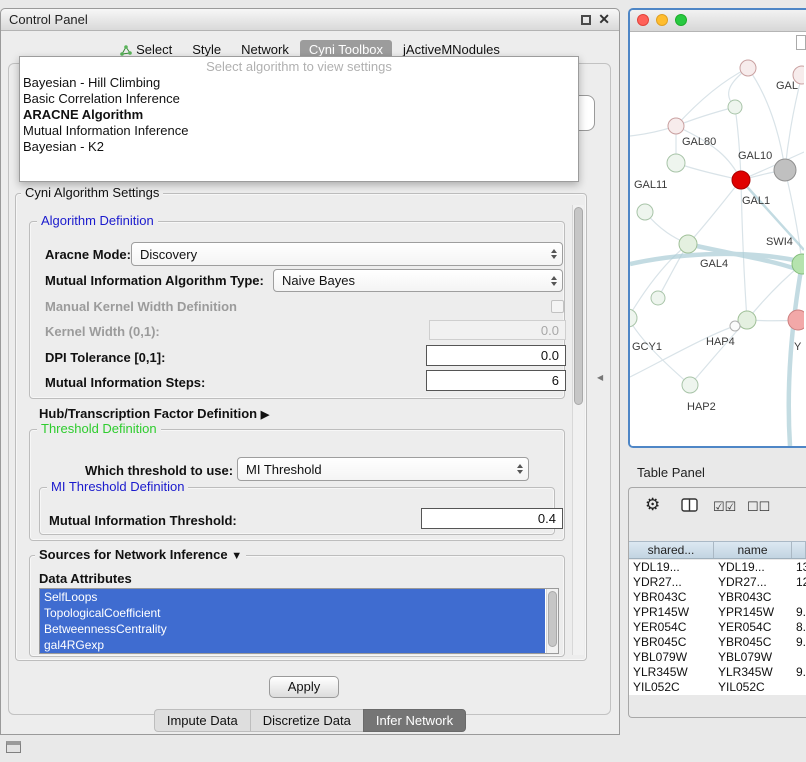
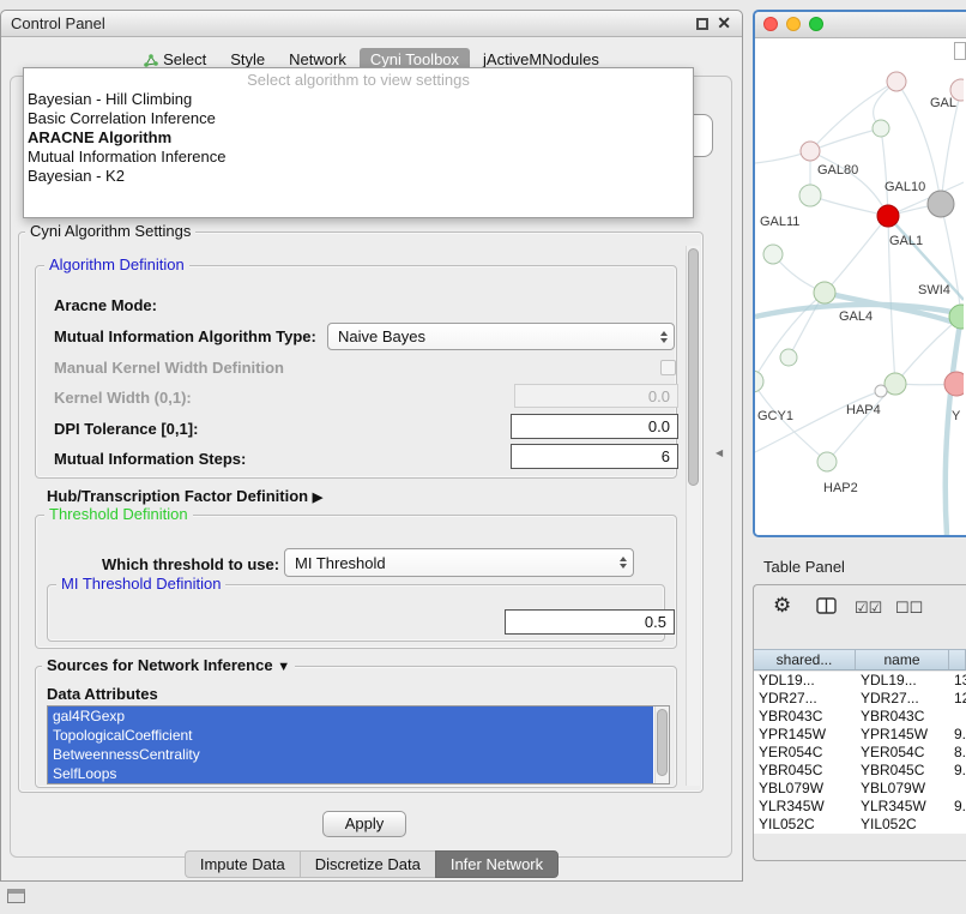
  Control Panel
  ✕
  Select
  Style
  Network
  Cyni Toolbox
  jActiveMNodules
  Select algorithm to view settings
  Bayesian - Hill Climbing
  Basic Correlation Inference
  ARACNE Algorithm
  Mutual Information Inference
  Bayesian - K2
  Cyni Algorithm Settings
  ◀
  Algorithm Definition
  Aracne Mode:
- Discovery
  Mutual Information Algorithm Type:
  Naive Bayes
  Manual Kernel Width Definition
  Kernel Width (0,1):
  0.0
  DPI Tolerance [0,1]:
  0.0
  Mutual Information Steps:
  6
  Hub/Transcription Factor Definition ▶
  Threshold Definition
  Which threshold to use:
  MI Threshold
  MI Threshold Definition
- Mutual Information Threshold:
- 0.4
+ 0.5
  Sources for Network Inference ▼
  Data Attributes
- SelfLoops
+ gal4RGexp
  TopologicalCoefficient
  BetweennessCentrality
- gal4RGexp
+ SelfLoops
  Apply
  Impute Data
  Discretize Data
  Infer Network
  GAL
  GAL80
  GAL10
  GAL11
  GAL1
  SWI4
  GAL4
  GCY1
  HAP4
  Y
  HAP2
  Table Panel
  ⚙
  ☑☑
  ☐☐
  shared...
  name
  YDL19...
  YDL19...
  YDR27...
  YDR27...
  YBR043C
  YBR043C
  YPR145W
  YPR145W
  9.
  YER054C
  YER054C
  8.
  YBR045C
  YBR045C
  9.
  YBL079W
  YBL079W
  YLR345W
  YLR345W
  9.
  YIL052C
  YIL052C
